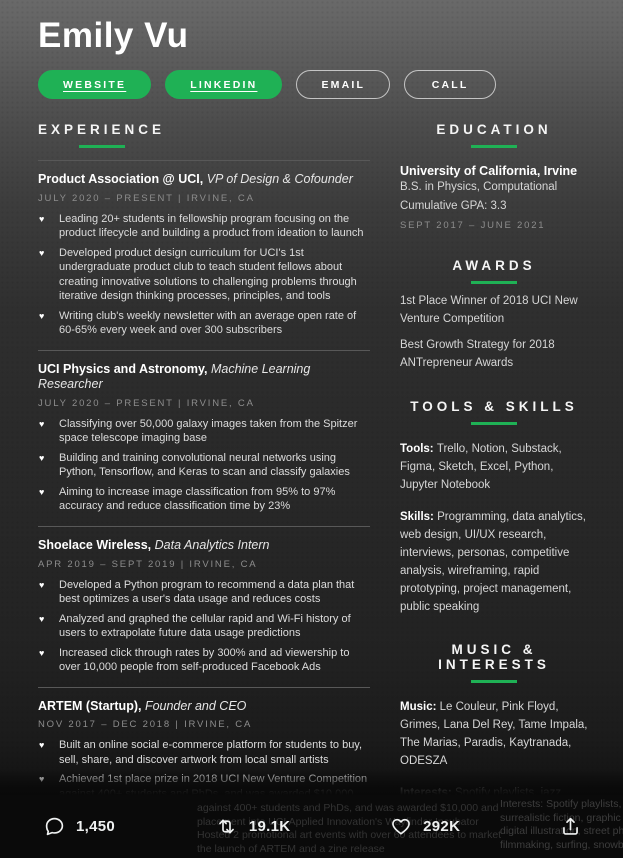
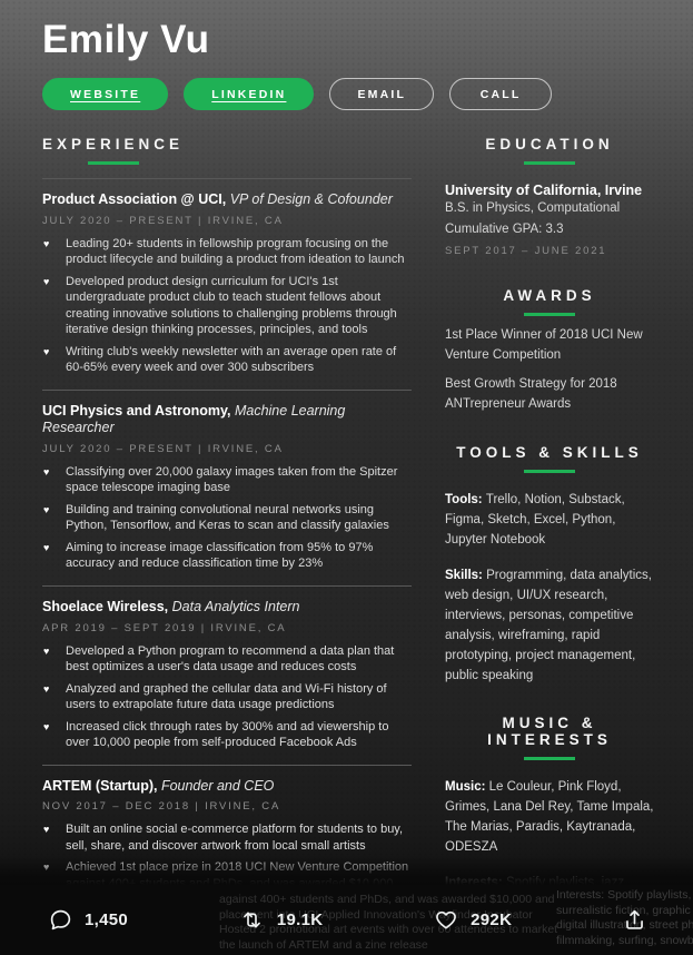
  Emily Vu
  WEBSITE
  LINKEDIN
  EMAIL
  CALL
  EXPERIENCE
  Product Association @ UCI, VP of Design & Cofounder
  JULY 2020 – PRESENT | IRVINE, CA
  ♥
  Leading 20+ students in fellowship program focusing on the product lifecycle and building a product from ideation to launch
  ♥
  Developed product design curriculum for UCI's 1st undergraduate product club to teach student fellows about creating innovative solutions to challenging problems through iterative design thinking processes, principles, and tools
  ♥
  Writing club's weekly newsletter with an average open rate of 60-65% every week and over 300 subscribers
  UCI Physics and Astronomy, Machine Learning Researcher
  JULY 2020 – PRESENT | IRVINE, CA
  ♥
- Classifying over 50,000 galaxy images taken from the Spitzer space telescope imaging base
+ Classifying over 20,000 galaxy images taken from the Spitzer space telescope imaging base
  ♥
  Building and training convolutional neural networks using Python, Tensorflow, and Keras to scan and classify galaxies
  ♥
  Aiming to increase image classification from 95% to 97% accuracy and reduce classification time by 23%
  Shoelace Wireless, Data Analytics Intern
  APR 2019 – SEPT 2019 | IRVINE, CA
  ♥
  Developed a Python program to recommend a data plan that best optimizes a user's data usage and reduces costs
  ♥
- Analyzed and graphed the cellular rapid and Wi-Fi history of users to extrapolate future data usage predictions
+ Analyzed and graphed the cellular data and Wi-Fi history of users to extrapolate future data usage predictions
  ♥
  Increased click through rates by 300% and ad viewership to over 10,000 people from self-produced Facebook Ads
  ARTEM (Startup), Founder and CEO
  NOV 2017 – DEC 2018 | IRVINE, CA
  ♥
  Built an online social e-commerce platform for students to buy, sell, share, and discover artwork from local small artists
  EDUCATION
  University of California, Irvine
  B.S. in Physics, Computational
  Cumulative GPA: 3.3
  SEPT 2017 – JUNE 2021
  AWARDS
  1st Place Winner of 2018 UCI New Venture Competition
  Best Growth Strategy for 2018 ANTrepreneur Awards
  TOOLS & SKILLS
  Tools: Trello, Notion, Substack, Figma, Sketch, Excel, Python, Jupyter Notebook
  Skills: Programming, data analytics, web design, UI/UX research, interviews, personas, competitive analysis, wireframing, rapid prototyping, project management, public speaking
  MUSIC & INTERESTS
  Music: Le Couleur, Pink Floyd, Grimes, Lana Del Rey, Tame Impala, The Marias, Paradis, Kaytranada, ODESZA
  against 400+ students and PhDs, and was awarded $10,000 and
  placeent into UCI Applied Innovation's Wayfinder Incubator
  Hosted 2 promotional art events with over 60 attendees to market
  the launch of ARTEM and a zine release
  Interests: Spotify playlists,
  surrealistic fiction, graphic
  digital illustration, street ph
  filmmaking, surfing, snowb
  1,450
  19.1K
  292K
